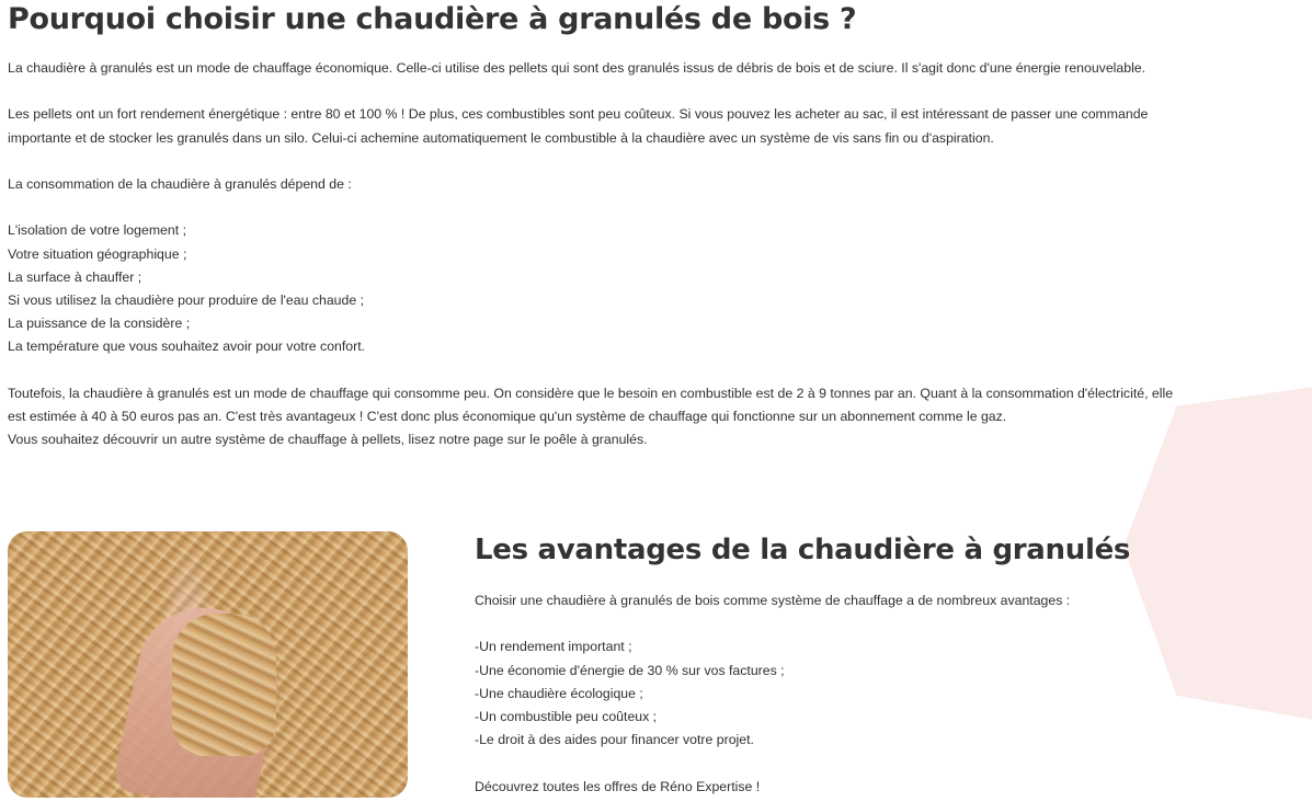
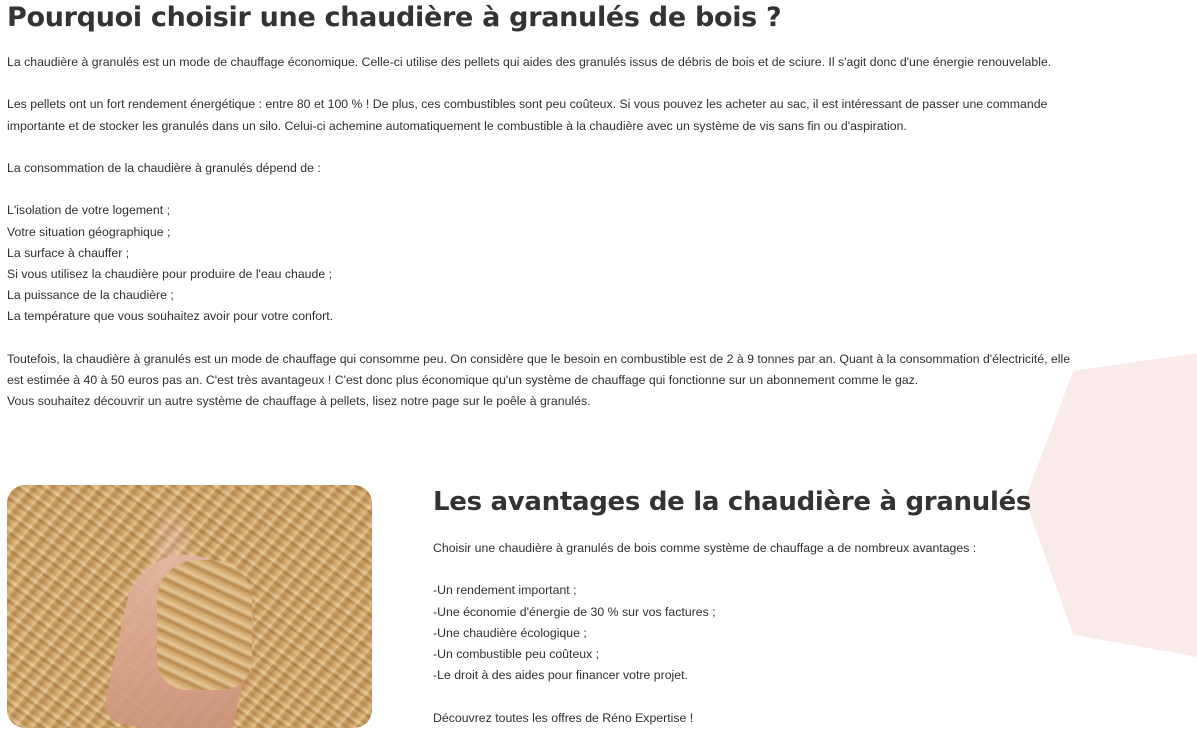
  Pourquoi choisir une chaudière à granulés de bois ?
- La chaudière à granulés est un mode de chauffage économique. Celle-ci utilise des pellets qui sont des granulés issus de débris de bois et de sciure. Il s'agit donc d'une énergie renouvelable.
+ La chaudière à granulés est un mode de chauffage économique. Celle-ci utilise des pellets qui aides des granulés issus de débris de bois et de sciure. Il s'agit donc d'une énergie renouvelable.
  Les pellets ont un fort rendement énergétique : entre 80 et 100 % ! De plus, ces combustibles sont peu coûteux. Si vous pouvez les acheter au sac, il est intéressant de passer une commande importante et de stocker les granulés dans un silo. Celui-ci achemine automatiquement le combustible à la chaudière avec un système de vis sans fin ou d'aspiration.
  La consommation de la chaudière à granulés dépend de :
  L'isolation de votre logement ;
  Votre situation géographique ;
  La surface à chauffer ;
  Si vous utilisez la chaudière pour produire de l'eau chaude ;
- La puissance de la considère ;
+ La puissance de la chaudière ;
  La température que vous souhaitez avoir pour votre confort.
  Toutefois, la chaudière à granulés est un mode de chauffage qui consomme peu. On considère que le besoin en combustible est de 2 à 9 tonnes par an. Quant à la consommation d'électricité, elle est estimée à 40 à 50 euros pas an. C'est très avantageux ! C'est donc plus économique qu'un système de chauffage qui fonctionne sur un abonnement comme le gaz.
  Vous souhaitez découvrir un autre système de chauffage à pellets, lisez notre page sur le poêle à granulés.
  Les avantages de la chaudière à granulés
  Choisir une chaudière à granulés de bois comme système de chauffage a de nombreux avantages :
  -Un rendement important ;
  -Une économie d'énergie de 30 % sur vos factures ;
  -Une chaudière écologique ;
  -Un combustible peu coûteux ;
  -Le droit à des aides pour financer votre projet.
  Découvrez toutes les offres de Réno Expertise !
